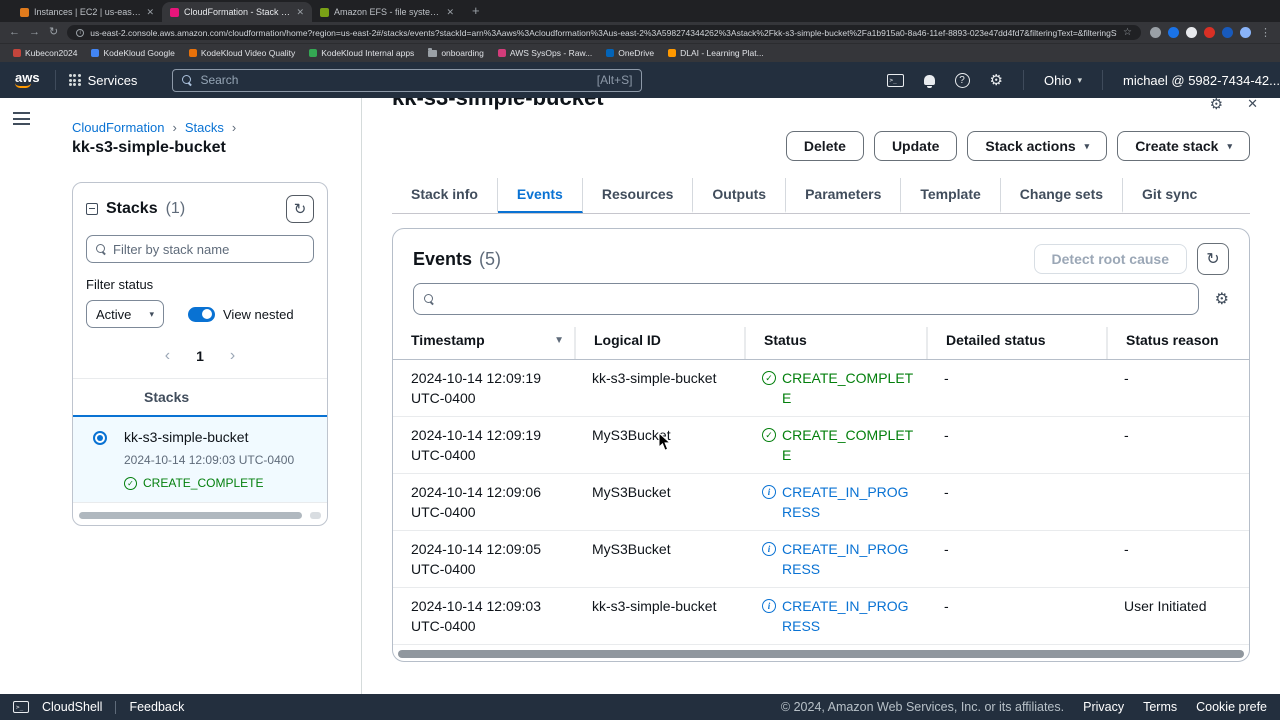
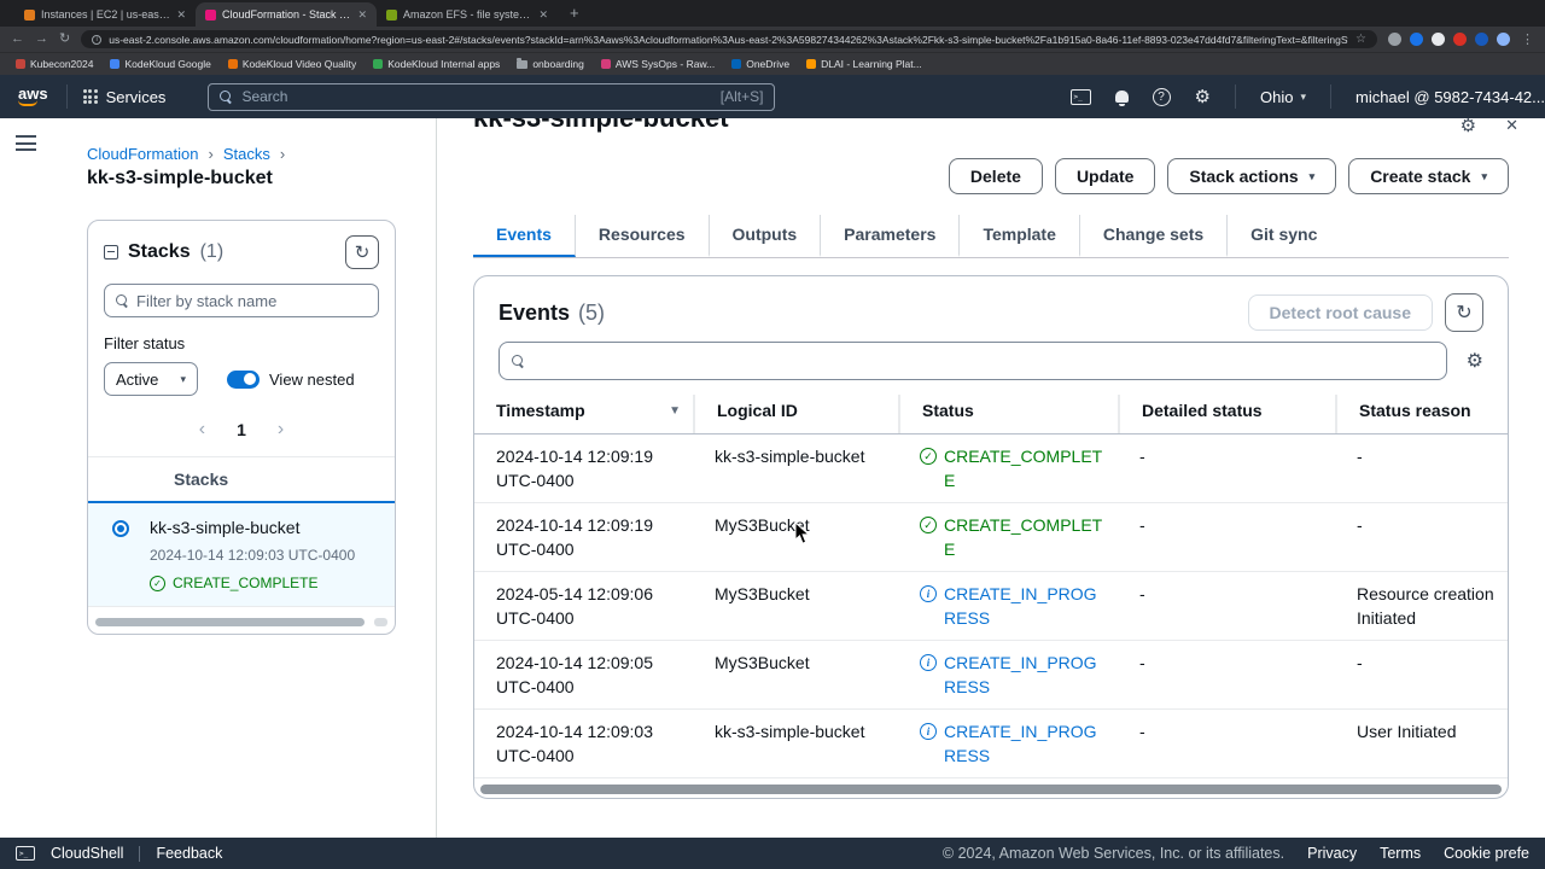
  Instances | EC2 | us-east-2
  ✕
  CloudFormation - Stack kk
  ✕
  Amazon EFS - file systems
  ✕
  +
  ←
  →
  ↻
  us-east-2.console.aws.amazon.com/cloudformation/home?region=us-east-2#/stacks/events?stackId=arn%3Aaws%3Acloudformation%3Aus-east-2%3A598274344262%3Astack%2Fkk-s3-simple-bucket%2Fa1b915a0-8a46-11ef-8893-023e47dd4fd7&filteringText=&filteringS
  ☆
  ⋮
  Kubecon2024
  KodeKloud Google
  KodeKloud Video Quality
  KodeKloud Internal apps
  onboarding
  AWS SysOps - Raw...
  OneDrive
  DLAI - Learning Plat...
  aws
  Services
  Search
  [Alt+S]
  ?
  ⚙
  Ohio
  ▾
  michael @ 5982-7434-42...
  CloudFormation
  ›
  Stacks
  ›
  kk-s3-simple-bucket
  Stacks
  (1)
  ↻
  Filter by stack name
  Filter status
  Active
  ▾
  View nested
  ‹
  1
  ›
  Stacks
  kk-s3-simple-bucket
  2024-10-14 12:09:03 UTC-0400
  ✓
  CREATE_COMPLETE
  kk-s3-simple-bucket
  ⚙
  ✕
  Delete
  Update
  Stack actions
  ▾
  Create stack
  ▾
- Stack info
  Events
  Resources
  Outputs
  Parameters
  Template
  Change sets
  Git sync
  Events
  (5)
  Detect root cause
  ↻
  ⚙
  Timestamp
  ▼
  Logical ID
  Status
  Detailed status
  Status reason
  2024-10-14 12:09:19 UTC-0400
  kk-s3-simple-bucket
  ✓
  CREATE_COMPLETE
  -
  -
  2024-10-14 12:09:19 UTC-0400
  MyS3Bucket
  ✓
  CREATE_COMPLETE
  -
  -
- 2024-10-14 12:09:06 UTC-0400
+ 2024-05-14 12:09:06 UTC-0400
  MyS3Bucket
  i
  CREATE_IN_PROGRESS
  -
+ Resource creation Initiated
  2024-10-14 12:09:05 UTC-0400
  MyS3Bucket
  i
  CREATE_IN_PROGRESS
  -
  -
  2024-10-14 12:09:03 UTC-0400
  kk-s3-simple-bucket
  i
  CREATE_IN_PROGRESS
  -
  User Initiated
  CloudShell
  Feedback
  © 2024, Amazon Web Services, Inc. or its affiliates.
  Privacy
  Terms
  Cookie prefe
